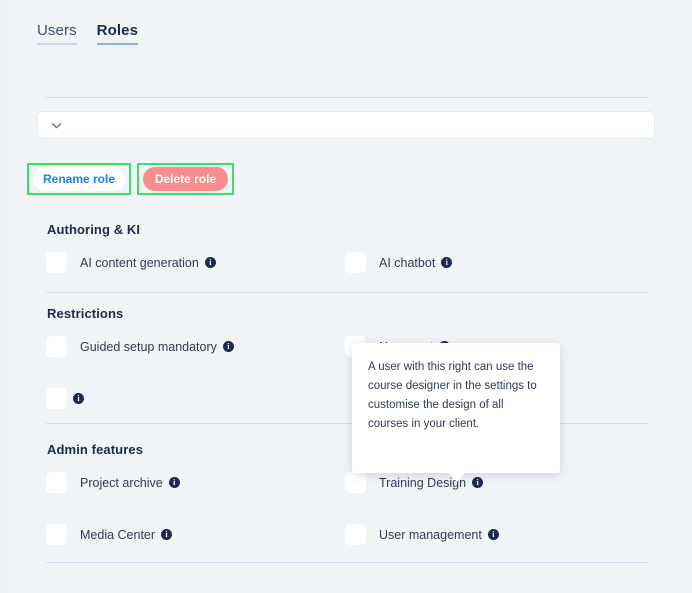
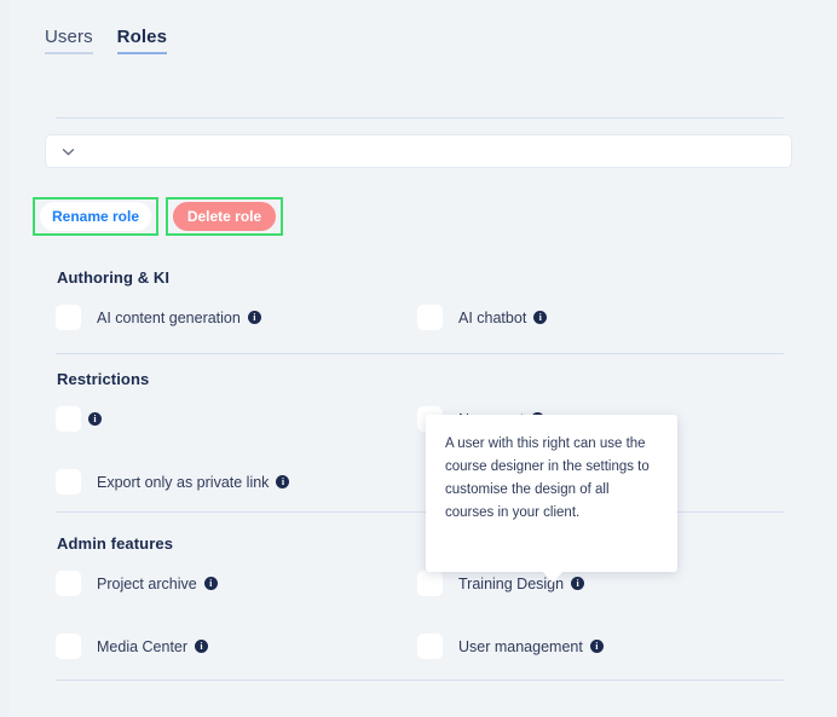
  Users
  Roles
  Rename role
  Delete role
  Authoring & KI
  AI content generation
  i
  AI chatbot
  i
  Restrictions
- Guided setup mandatory
  i
+ Export only as private link
  i
  Admin features
  Project archive
  i
  Training Design
  i
  Media Center
  i
  User management
  i
  A user with this right can use the course designer in the settings to customise the design of all courses in your client.
